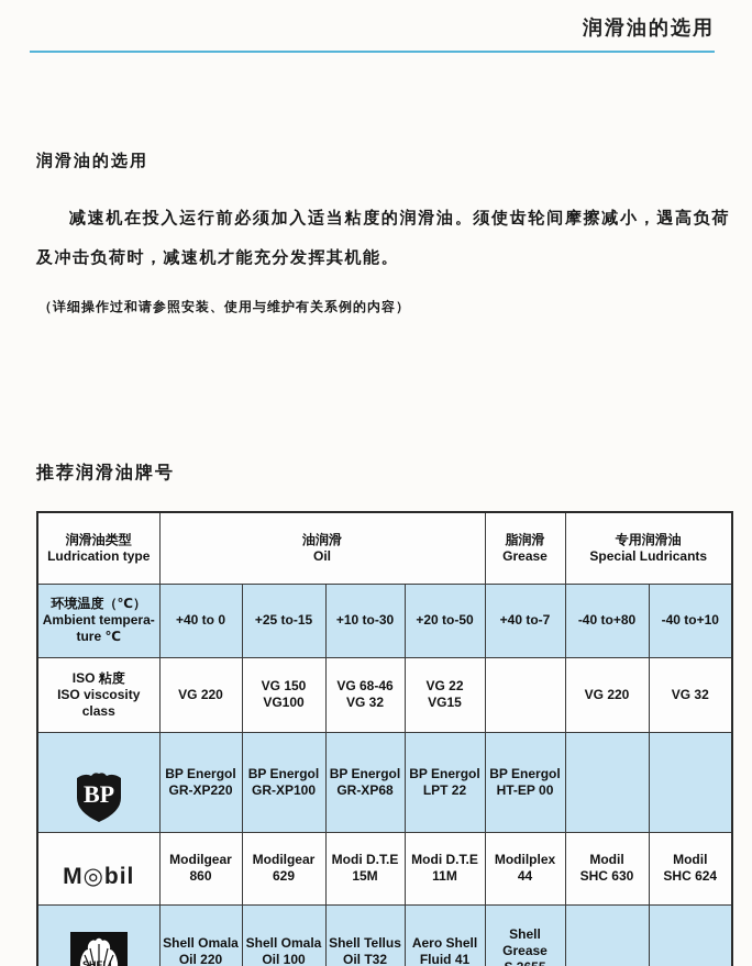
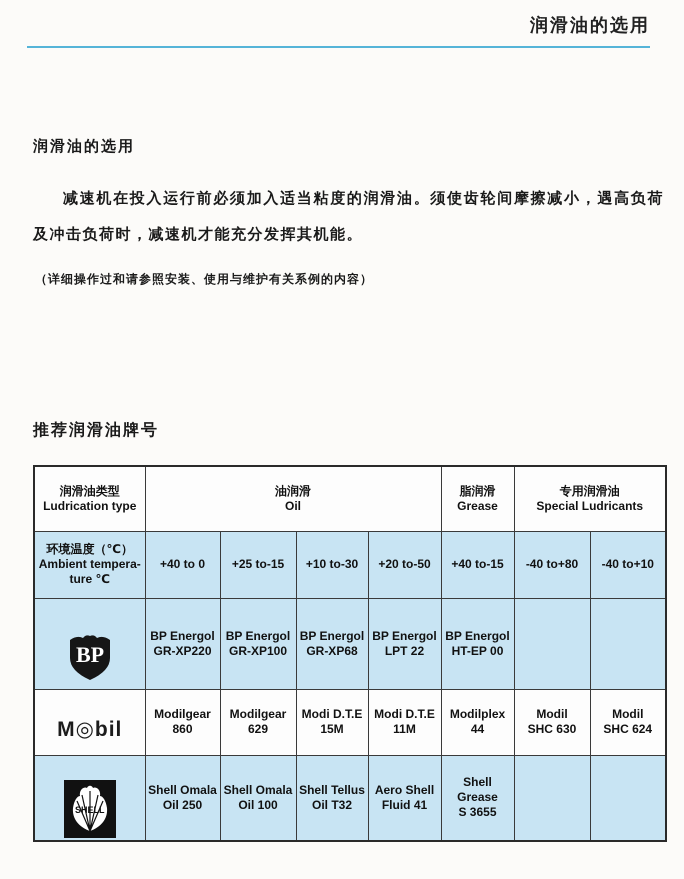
  润滑油的选用
  润滑油的选用
  减速机在投入运行前必须加入适当粘度的润滑油。须使齿轮间摩擦减小，遇高负荷及冲击负荷时，减速机才能充分发挥其机能。
  （详细操作过和请参照安装、使用与维护有关系例的内容）
  推荐润滑油牌号
  润滑油类型 Ludrication type	油润滑 Oil	脂润滑 Grease	专用润滑油 Special Ludricants
- 环境温度（℃） Ambient tempera- ture ℃	+40 to 0	+25 to-15	+10 to-30	+20 to-50	+40 to-7	-40 to+80	-40 to+10
+ 环境温度（℃） Ambient tempera- ture ℃	+40 to 0	+25 to-15	+10 to-30	+20 to-50	+40 to-15	-40 to+80	-40 to+10
- ISO 粘度 ISO viscosity class	VG 220	VG 150 VG100	VG 68-46 VG 32	VG 22 VG15		VG 220	VG 32
  BP	BP Energol GR-XP220	BP Energol GR-XP100	BP Energol GR-XP68	BP Energol LPT 22	BP Energol HT-EP 00
  M◎bil	Modilgear 860	Modilgear 629	Modi D.T.E 15M	Modi D.T.E 11M	Modilplex 44	Modil SHC 630	Modil SHC 624
- SHELL	Shell Omala Oil 220	Shell Omala Oil 100	Shell Tellus Oil T32	Aero Shell Fluid 41	Shell Grease
+ SHELL	Shell Omala Oil 250	Shell Omala Oil 100	Shell Tellus Oil T32	Aero Shell Fluid 41	Shell Grease S 3655
